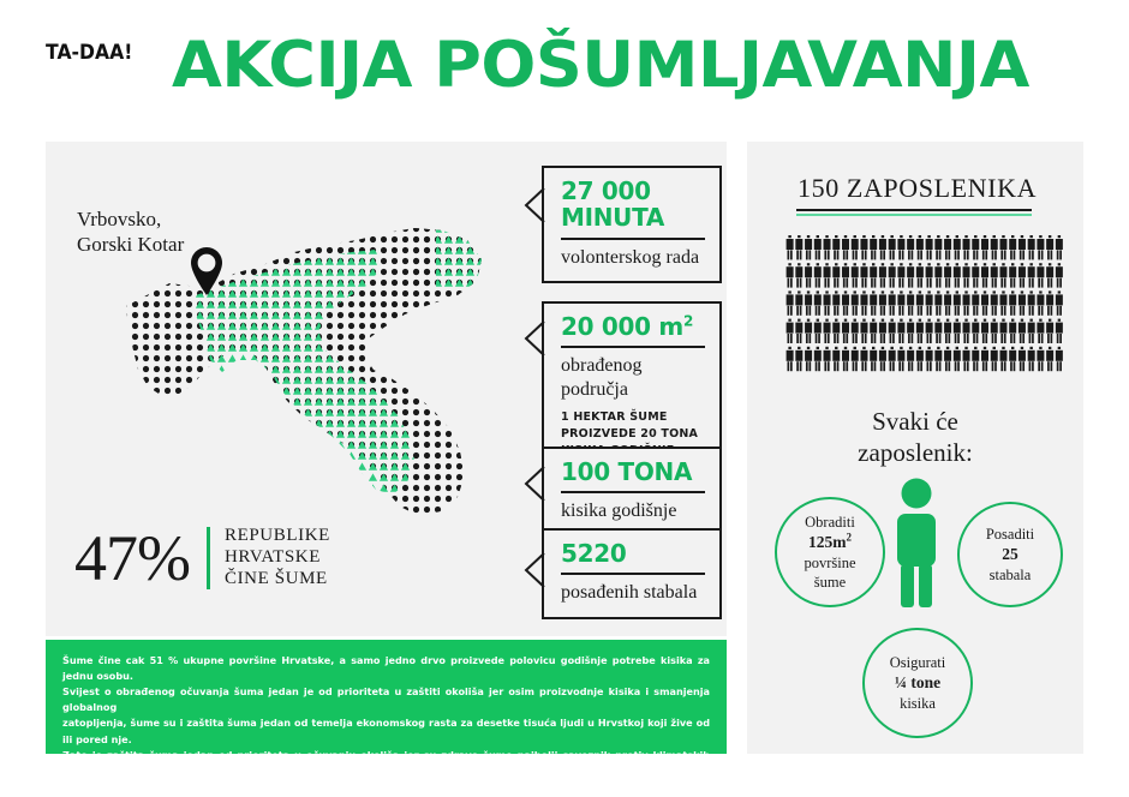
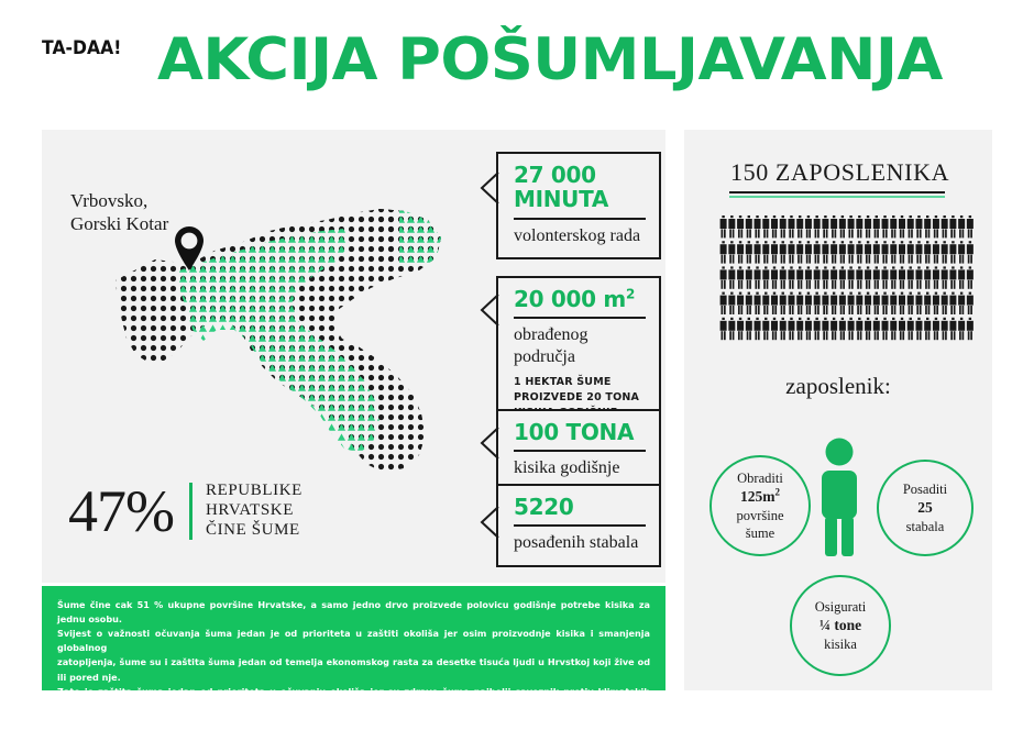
  TA-DAA!
  AKCIJA POŠUMLJAVANJA
  Vrbovsko,
  Gorski Kotar
  47%
  REPUBLIKE
  HRVATSKE
  ČINE ŠUME
  27 000
  MINUTA
  volonterskog rada
  20 000 m2
  obrađenog područja
  1 HEKTAR ŠUME
  PROIZVEDE 20 TONA
  100 TONA
  kisika godišnje
  5220
  posađenih stabala
  150 ZAPOSLENIKA
- Svaki će
  zaposlenik:
  Obraditi
  125m2
  površine
  šume
  Posaditi
  25
  stabala
  Osigurati
  ¼ tone
  kisika
  Šume čine cak 51 % ukupne površine Hrvatske, a samo jedno drvo proizvede polovicu godišnje potrebe kisika za jednu osobu.
- Svijest o obrađenog očuvanja šuma jedan je od prioriteta u zaštiti okoliša jer osim proizvodnje kisika i smanjenja globalnog
+ Svijest o važnosti očuvanja šuma jedan je od prioriteta u zaštiti okoliša jer osim proizvodnje kisika i smanjenja globalnog
  zatopljenja, šume su i zaštita šuma jedan od temelja ekonomskog rasta za desetke tisuća ljudi u Hrvstkoj koji žive od ili pored nje.
  Zato je zaštita šuma jedan od prioriteta u očuvanju okoliša jer su zdrave šume najbolji saveznik protiv klimatskih
